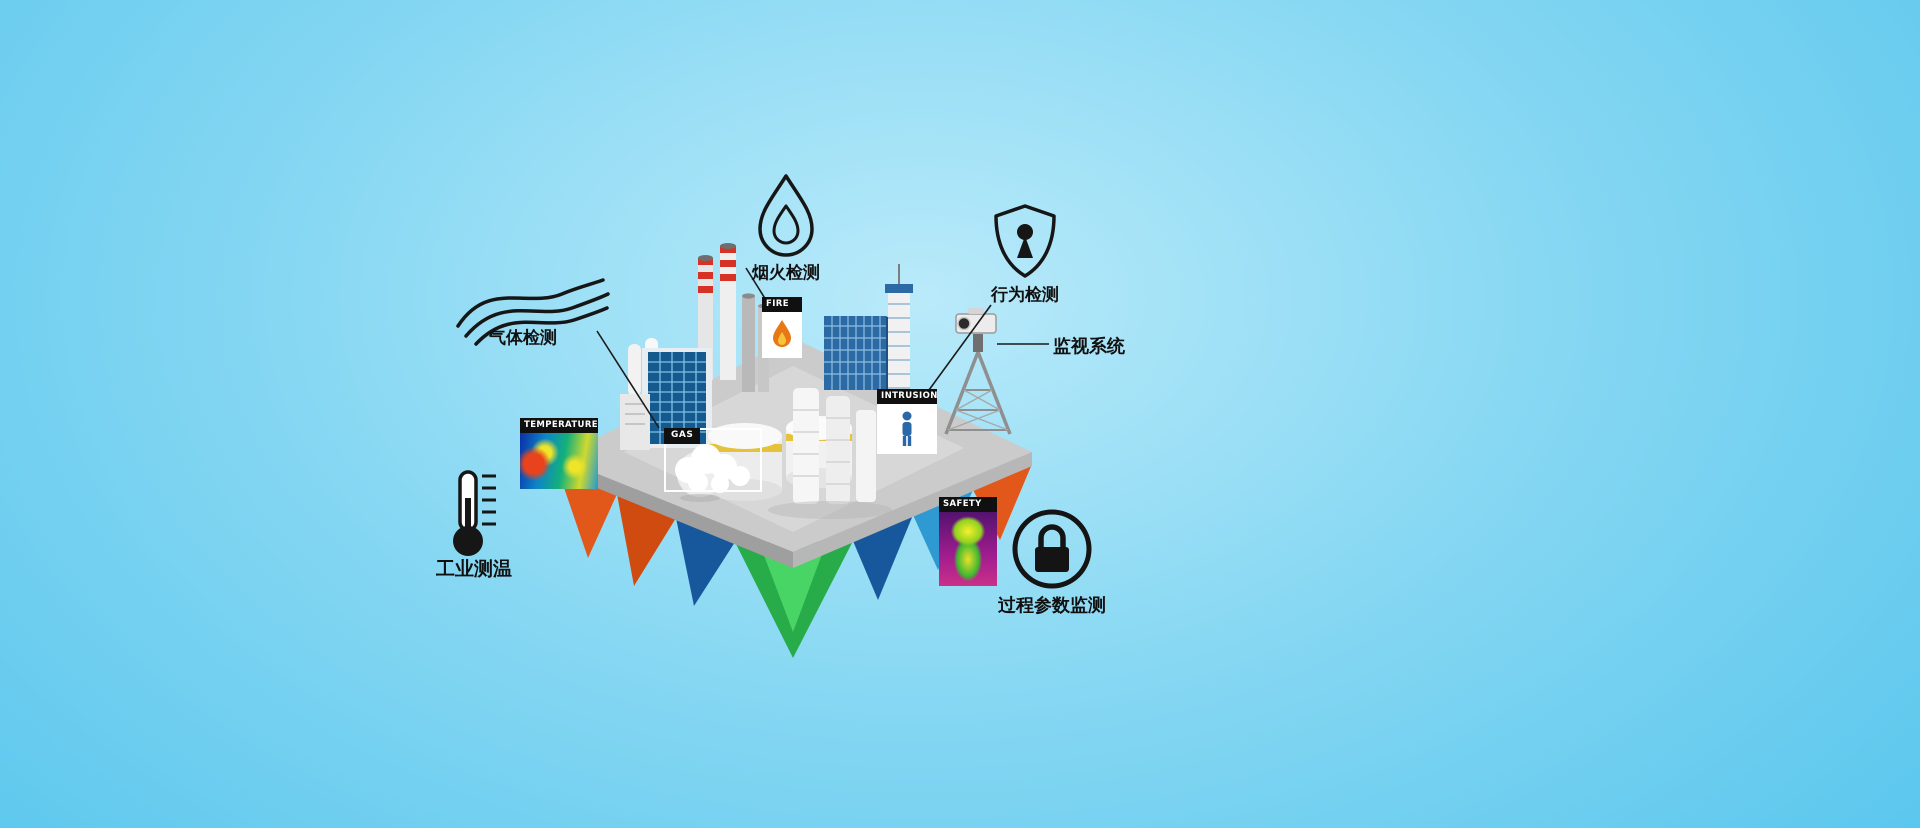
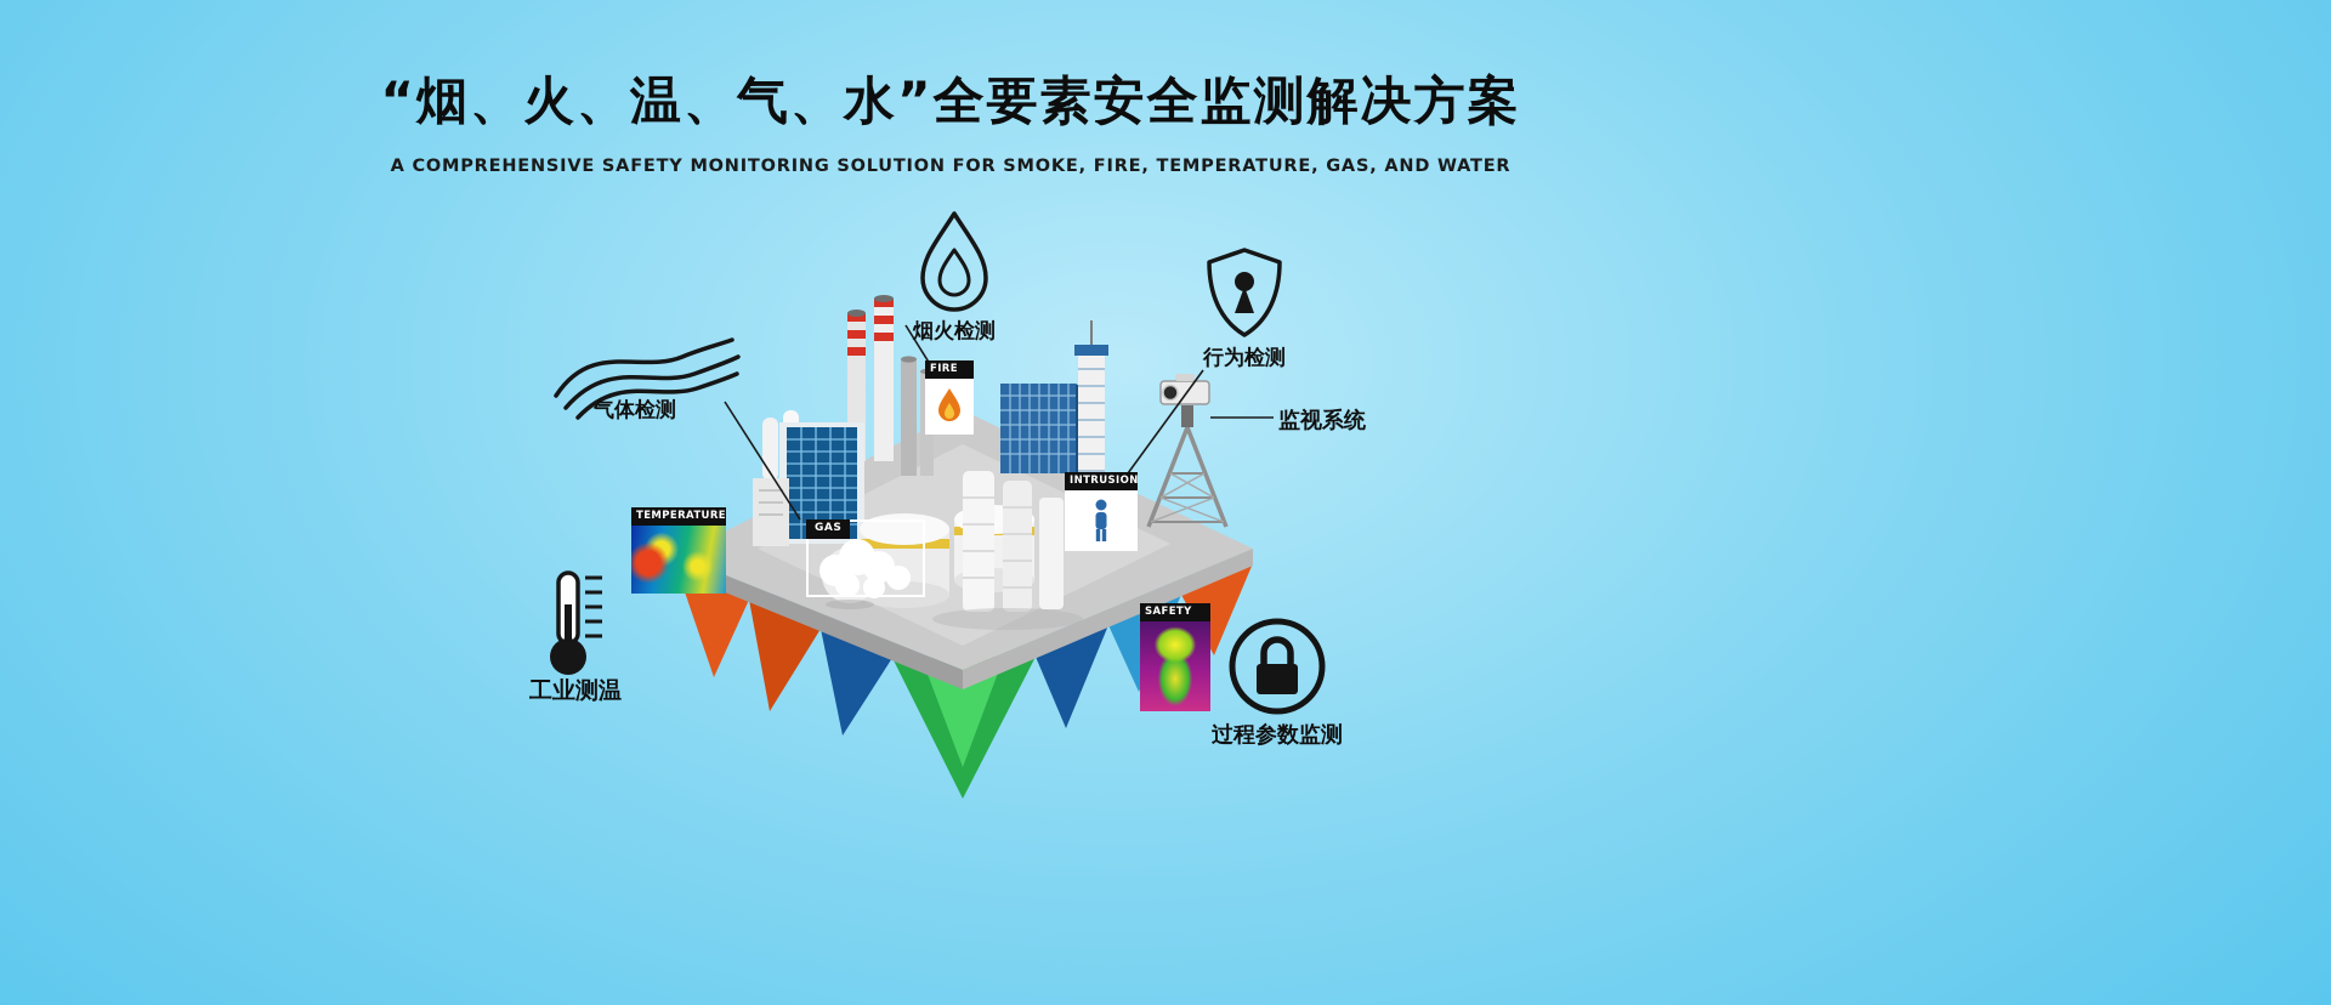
+ “烟、火、温、气、水”全要素安全监测解决方案
+ A COMPREHENSIVE SAFETY MONITORING SOLUTION FOR SMOKE, FIRE, TEMPERATURE, GAS, AND WATER
  TEMPERATURE
  FIRE
  GAS
  INTRUSION
  SAFETY
  气体检测
  烟火检测
  行为检测
  监视系统
  工业测温
  过程参数监测
